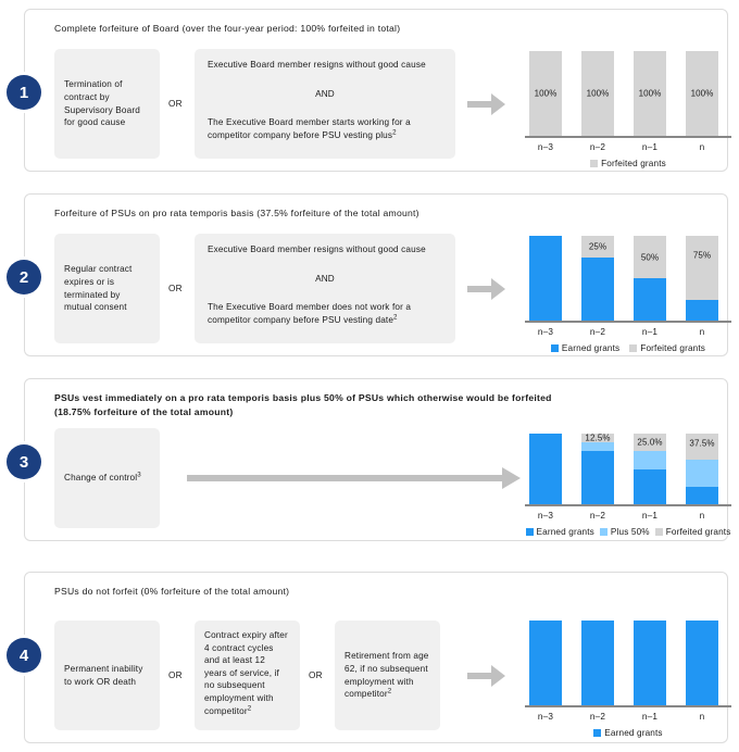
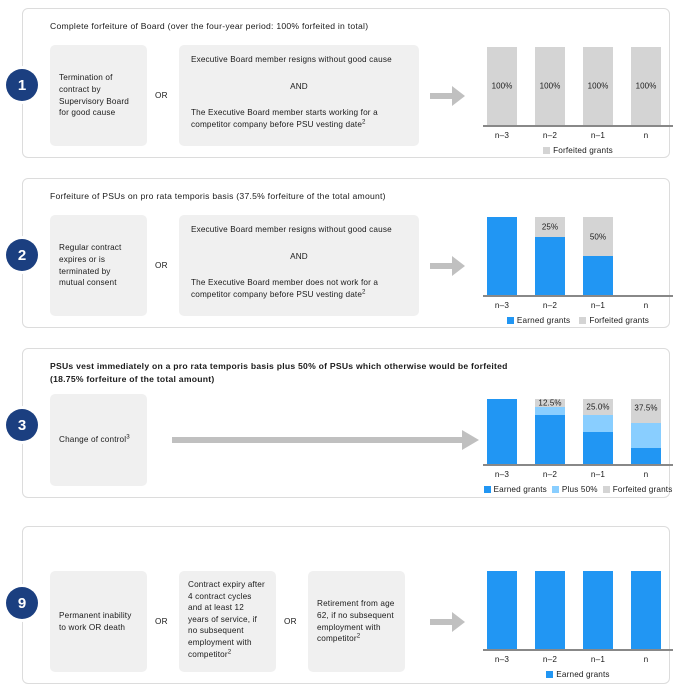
  Complete forfeiture of Board (over the four-year period: 100% forfeited in total)
  Termination of contract by Supervisory Board for good cause
  OR
  Executive Board member resigns without good cause
  AND
- The Executive Board member starts working for a competitor company before PSU vesting plus
+ The Executive Board member starts working for a competitor company before PSU vesting date
  100%
  100%
  100%
  100%
  n–3
  n–2
  n–1
  n
  Forfeited grants
  1
  Forfeiture of PSUs on pro rata temporis basis (37.5% forfeiture of the total amount)
  Regular contract expires or is terminated by mutual consent
  OR
  Executive Board member resigns without good cause
  AND
  The Executive Board member does not work for a competitor company before PSU vesting date
  25%
  50%
- 75%
  n–3
  n–2
  n–1
  n
  Earned grants
  Forfeited grants
  2
  PSUs vest immediately on a pro rata temporis basis plus 50% of PSUs which otherwise would be forfeited
  (18.75% forfeiture of the total amount)
  Change of control
  12.5%
  25.0%
  37.5%
  n–3
  n–2
  n–1
  n
  Earned grants
  Plus 50%
  Forfeited grants
  3
- PSUs do not forfeit (0% forfeiture of the total amount)
  Permanent inability to work OR death
  OR
  Contract expiry after 4 contract cycles and at least 12 years of service, if no subsequent employment with competitor
  OR
  Retirement from age 62, if no subsequent employment with competitor
  n–3
  n–2
  n–1
  n
  Earned grants
- 4
+ 9
